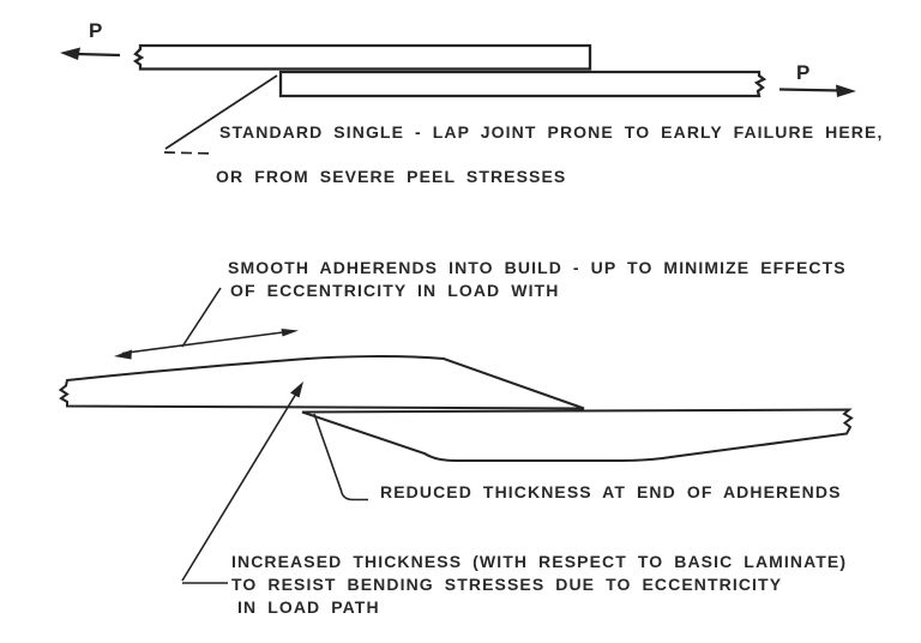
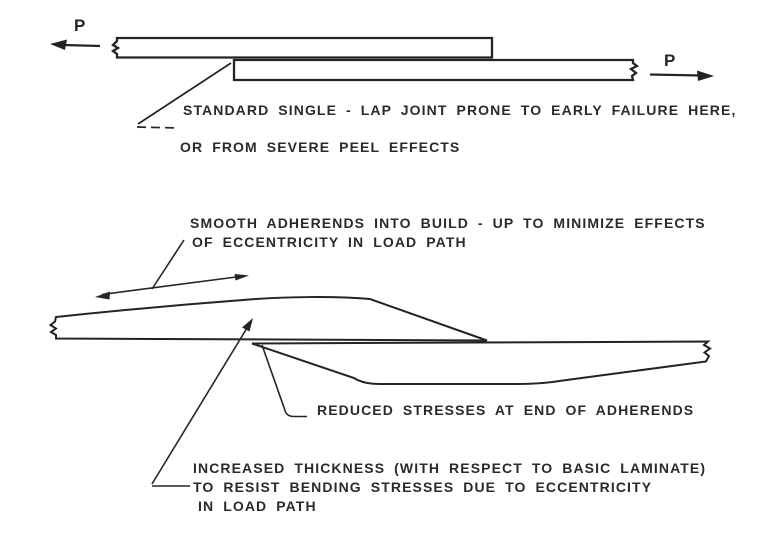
  P
  P
  STANDARD SINGLE - LAP JOINT PRONE TO EARLY FAILURE HERE,
- OR FROM SEVERE PEEL STRESSES
+ OR FROM SEVERE PEEL EFFECTS
  SMOOTH ADHERENDS INTO BUILD - UP TO MINIMIZE EFFECTS
- OF ECCENTRICITY IN LOAD WITH
+ OF ECCENTRICITY IN LOAD PATH
- REDUCED THICKNESS AT END OF ADHERENDS
+ REDUCED STRESSES AT END OF ADHERENDS
  INCREASED THICKNESS (WITH RESPECT TO BASIC LAMINATE)
  TO RESIST BENDING STRESSES DUE TO ECCENTRICITY
  IN LOAD PATH
